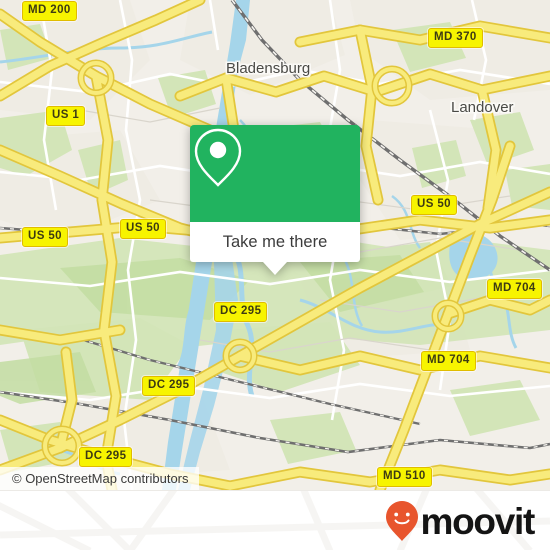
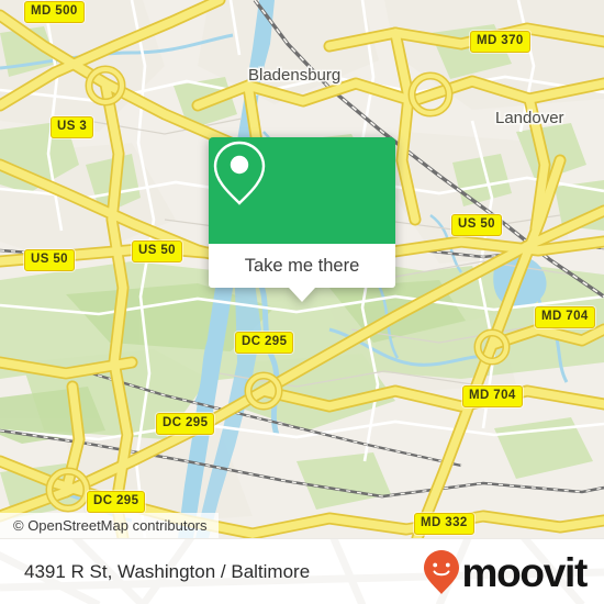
  Bladensburg
  Landover
- MD 200
+ MD 500
  MD 370
- US 1
+ US 3
  US 50
  US 50
  US 50
  MD 704
  DC 295
  DC 295
  DC 295
  MD 704
- MD 510
+ MD 332
  Take me there
  © OpenStreetMap contributors
+ 4391 R St, Washington / Baltimore
  moovit
